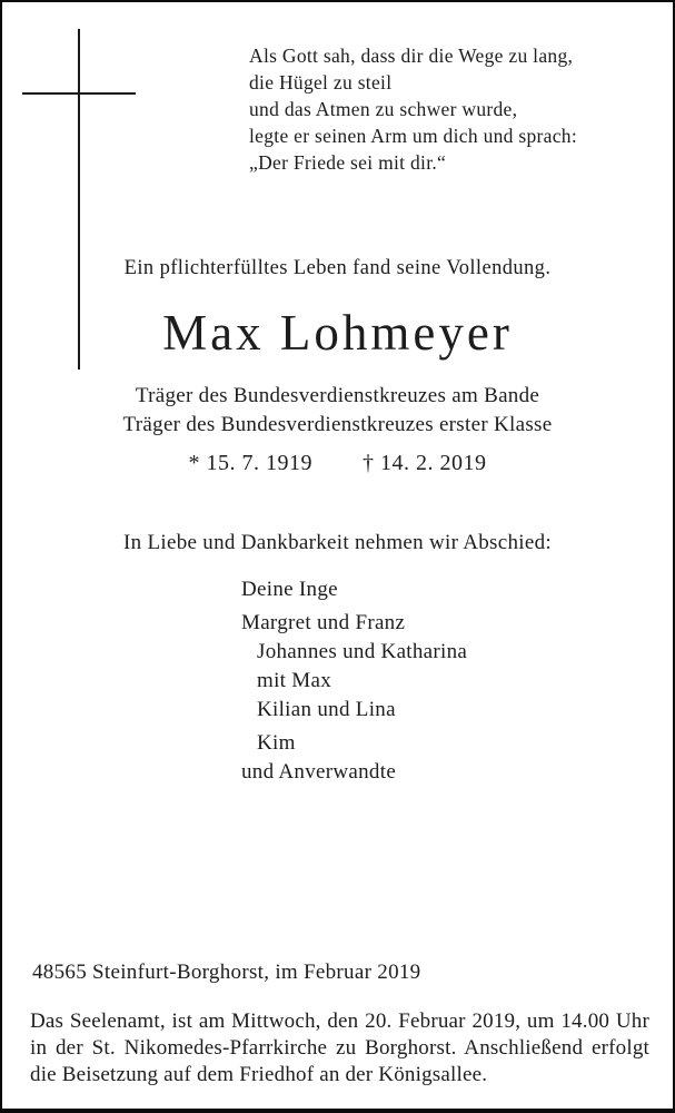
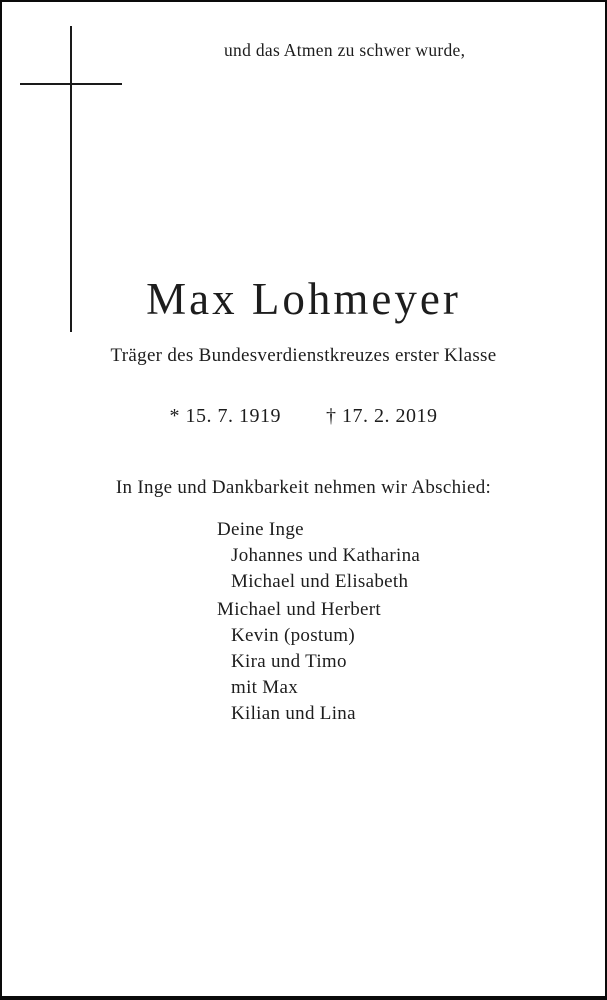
- Als Gott sah, dass dir die Wege zu lang,
- die Hügel zu steil
  und das Atmen zu schwer wurde,
- legte er seinen Arm um dich und sprach:
- „Der Friede sei mit dir.“
- Ein pflichterfülltes Leben fand seine Vollendung.
  Max Lohmeyer
- Träger des Bundesverdienstkreuzes am Bande
  Träger des Bundesverdienstkreuzes erster Klasse
- * 15. 7. 1919 † 14. 2. 2019
+ * 15. 7. 1919 † 17. 2. 2019
- In Liebe und Dankbarkeit nehmen wir Abschied:
+ In Inge und Dankbarkeit nehmen wir Abschied:
  Deine Inge
- Margret und Franz
  Johannes und Katharina
+ Michael und Elisabeth
+ Michael und Herbert
+ Kevin (postum)
+ Kira und Timo
  mit Max
  Kilian und Lina
- Kim
- und Anverwandte
- 48565 Steinfurt-Borghorst, im Februar 2019
- Das Seelenamt, ist am Mittwoch, den 20. Februar 2019, um 14.00 Uhr in der St. Nikomedes-Pfarrkirche zu Borghorst. Anschließend erfolgt die Beisetzung auf dem Friedhof an der Königsallee.
